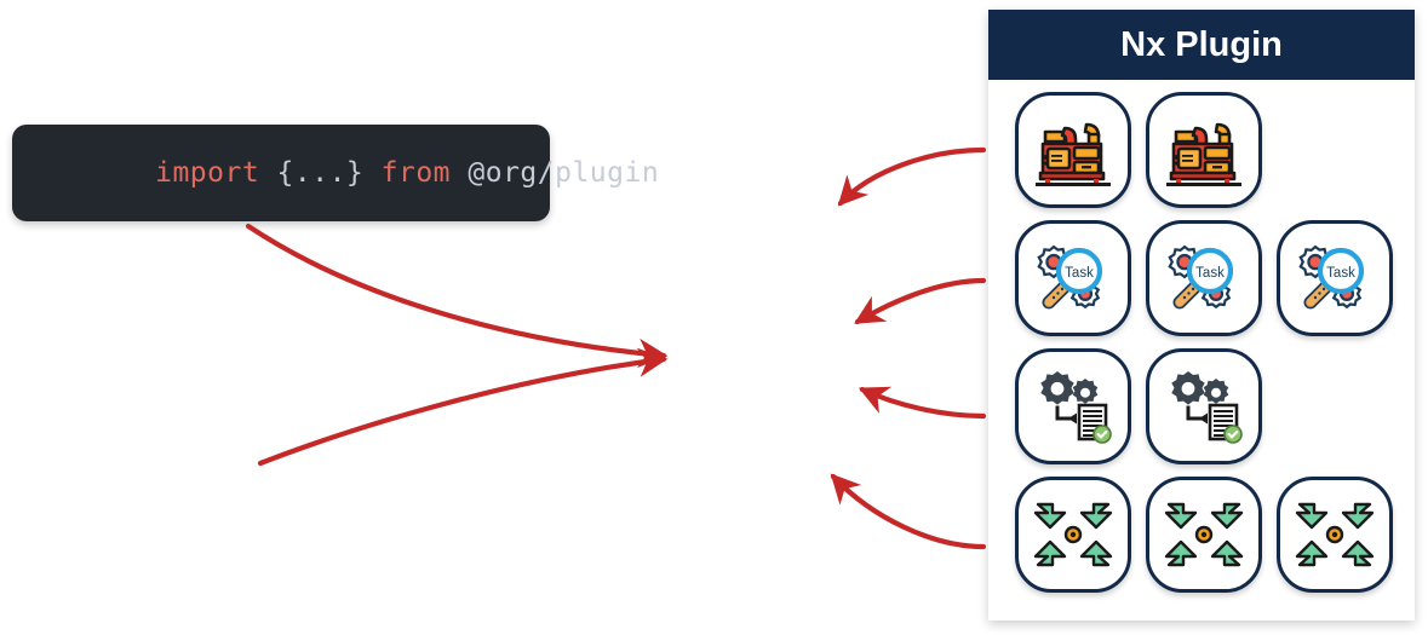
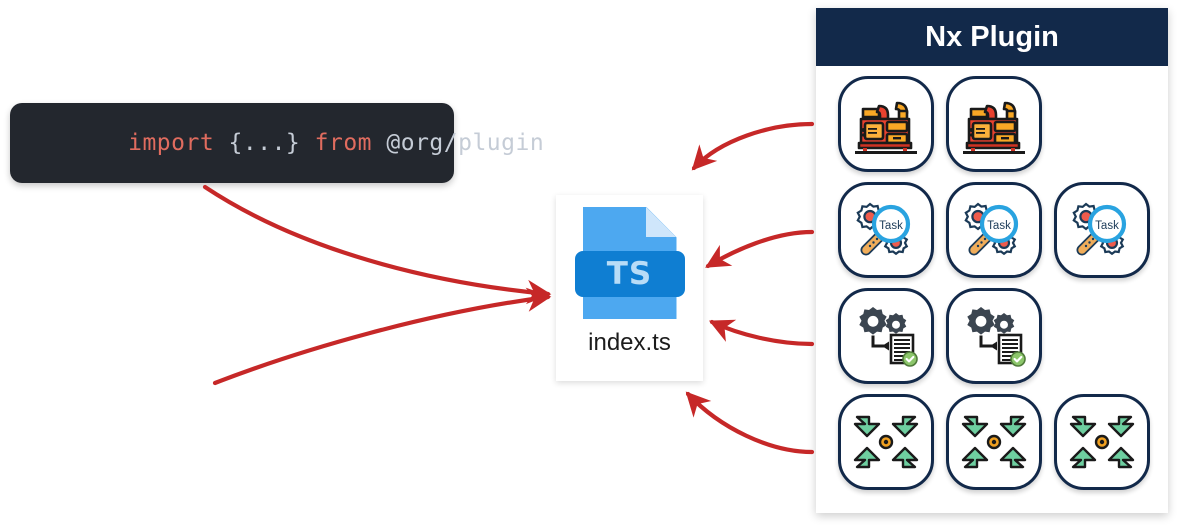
  import {...} from @org/plugin
+ TS
+ index.ts
  Nx Plugin
  Task
  Task
  Task
